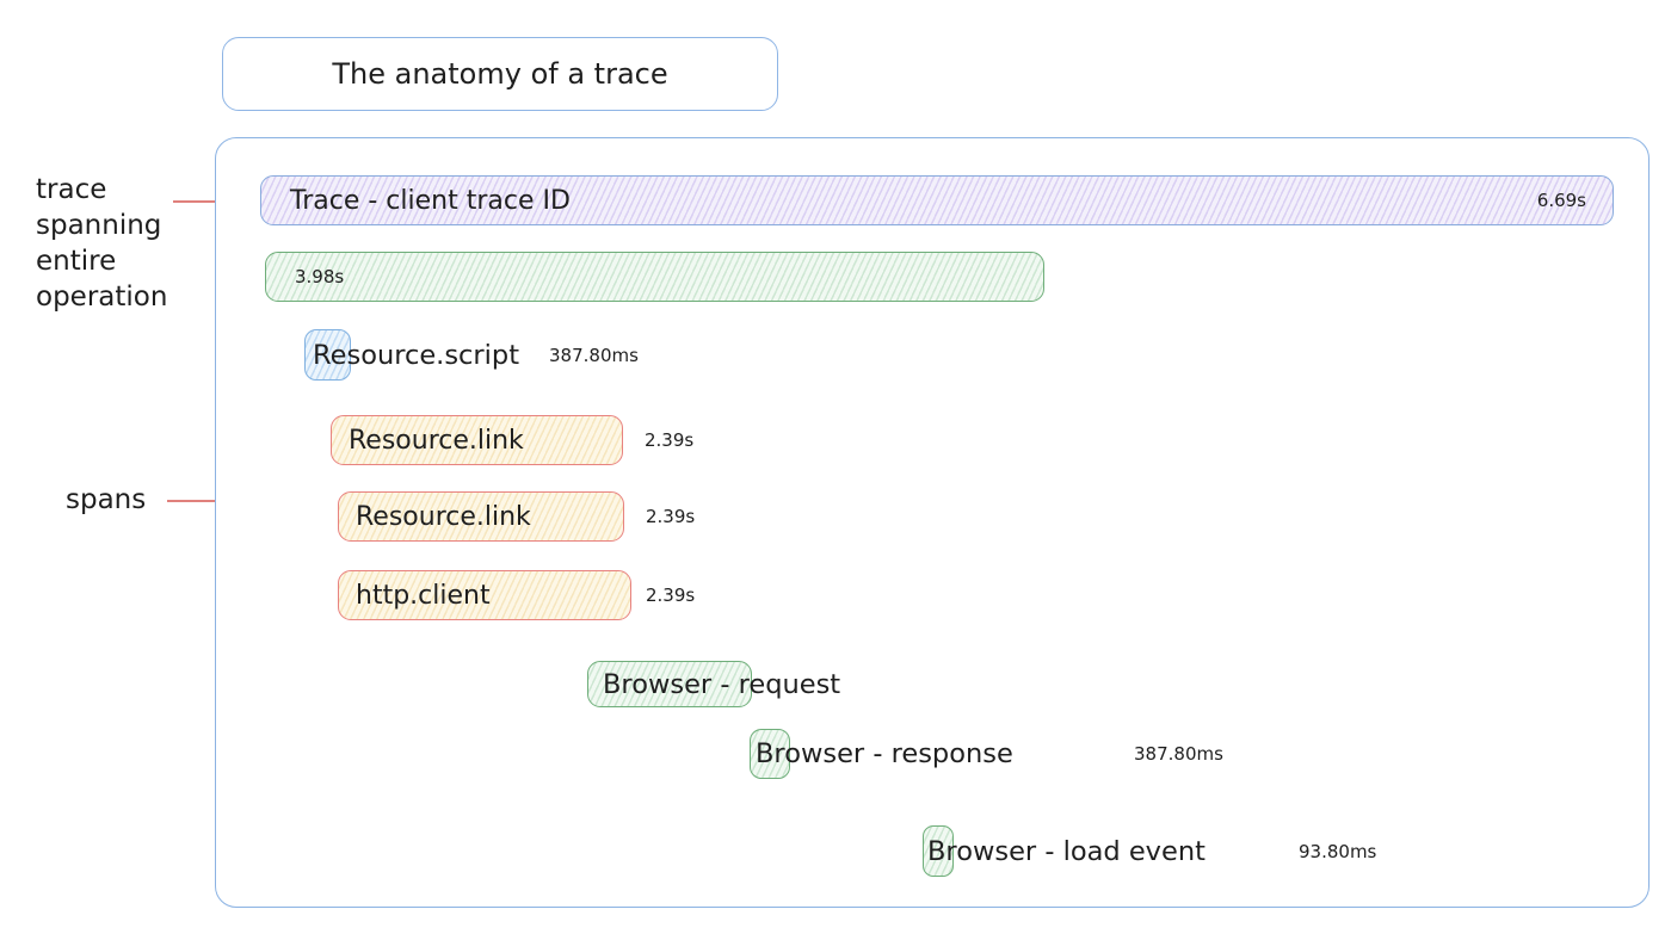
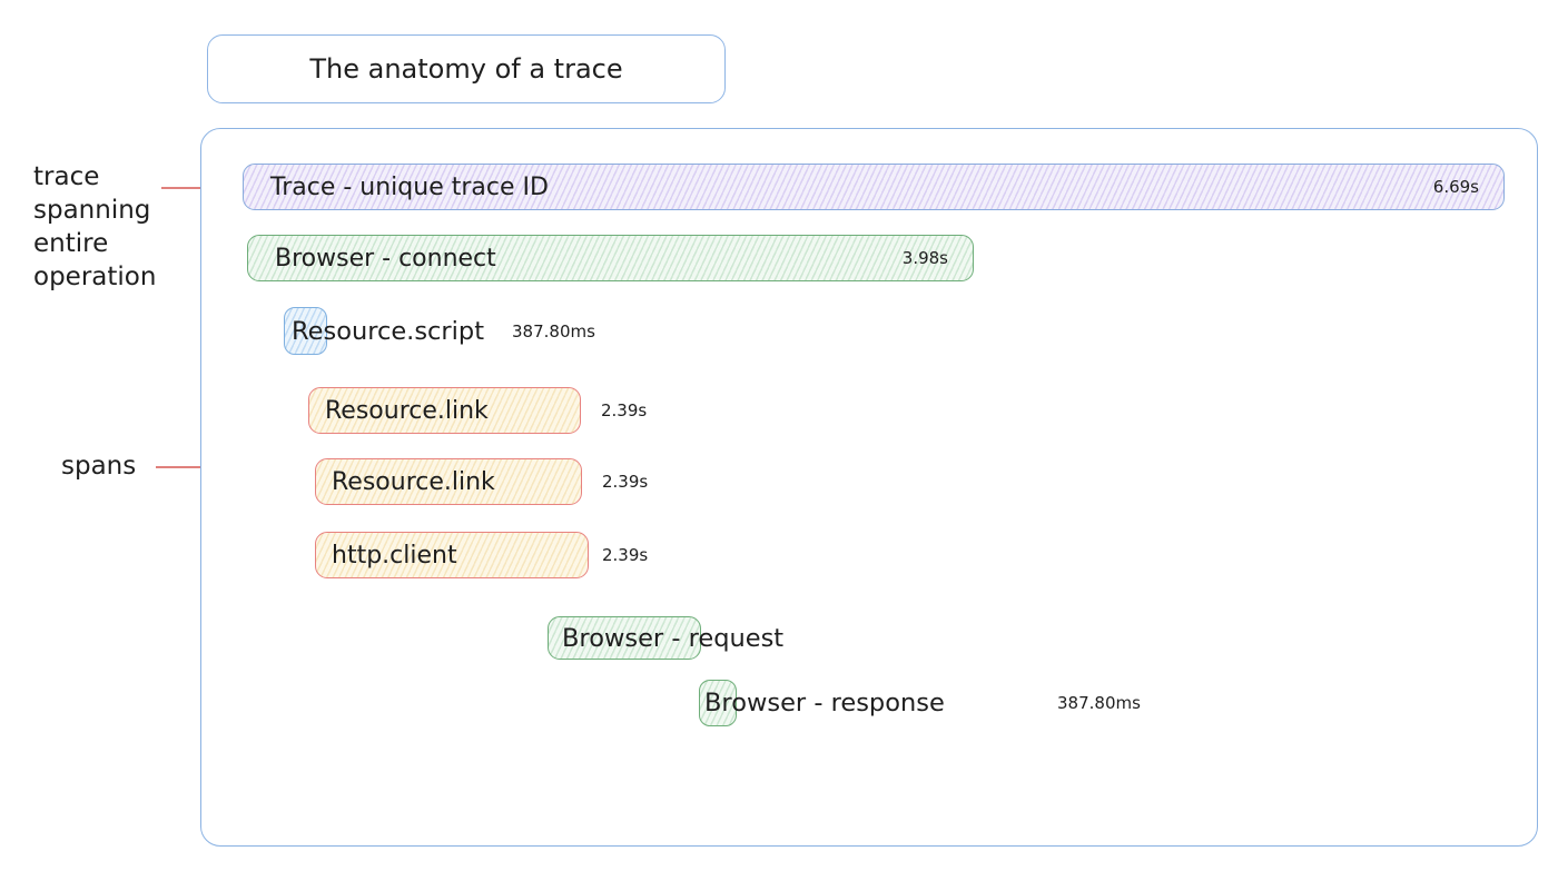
  The anatomy of a trace
  trace
  spanning
  entire
  operation
  spans
- Trace - client trace ID
+ Trace - unique trace ID
  6.69s
+ Browser - connect
  3.98s
  Resource.script
  387.80ms
  Resource.link
  2.39s
  Resource.link
  2.39s
  http.client
  2.39s
  Browser - request
  Browser - response
  387.80ms
- Browser - load event
- 93.80ms
